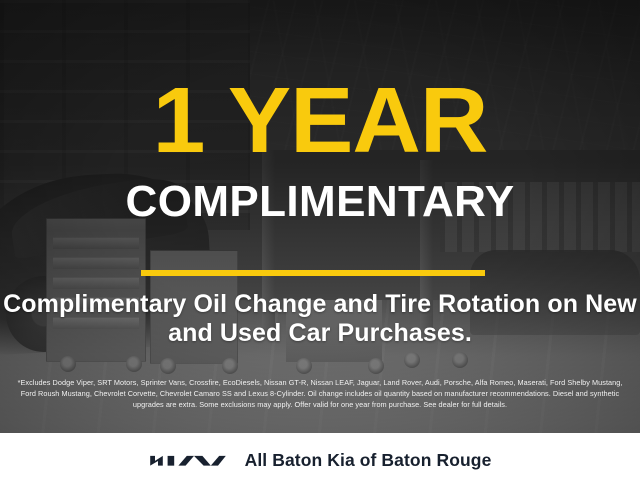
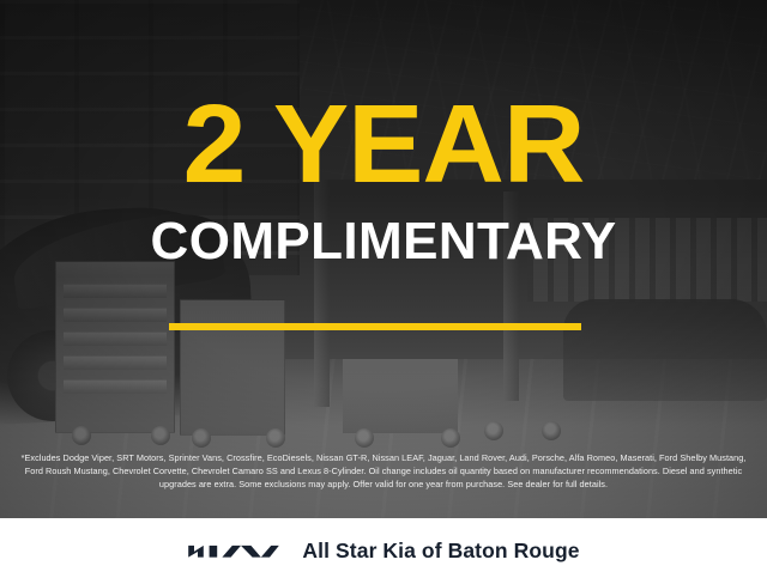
- 1 YEAR
+ 2 YEAR
  COMPLIMENTARY
- Complimentary Oil Change and Tire Rotation on New and Used Car Purchases.
  *Excludes Dodge Viper, SRT Motors, Sprinter Vans, Crossfire, EcoDiesels, Nissan GT-R, Nissan LEAF, Jaguar, Land Rover, Audi, Porsche, Alfa Romeo, Maserati, Ford Shelby Mustang, Ford Roush Mustang, Chevrolet Corvette, Chevrolet Camaro SS and Lexus 8-Cylinder. Oil change includes oil quantity based on manufacturer recommendations. Diesel and synthetic upgrades are extra. Some exclusions may apply. Offer valid for one year from purchase. See dealer for full details.
- All Baton Kia of Baton Rouge
+ All Star Kia of Baton Rouge
